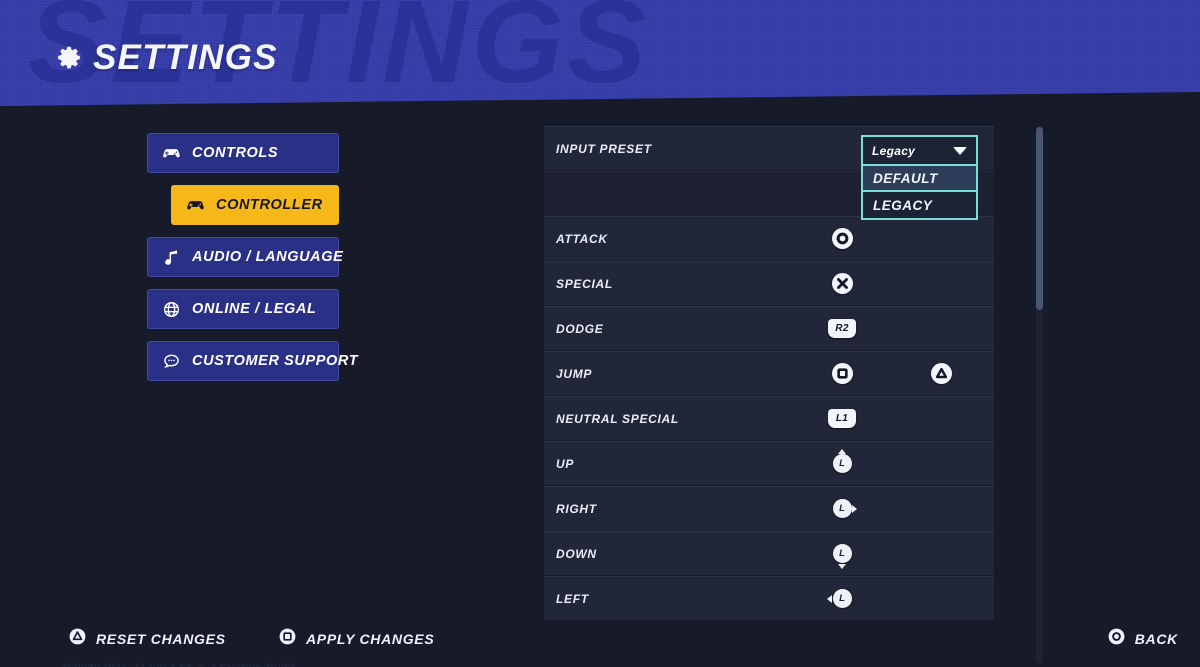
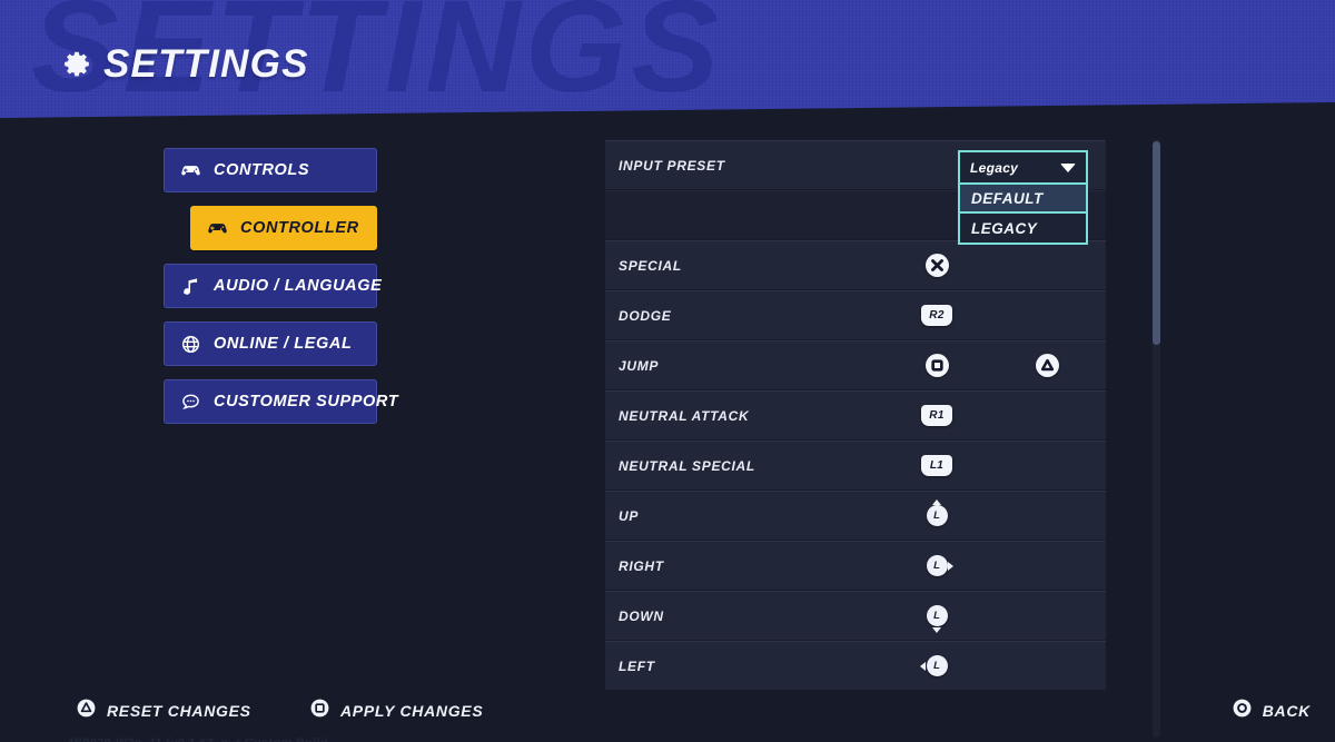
  SETTINGS
  CONTROLS
  CONTROLLER
  AUDIO / LANGUAGE
  ONLINE / LEGAL
  CUSTOMER SUPPORT
  INPUT PRESET
- ATTACK
  SPECIAL
  DODGE
  R2
  JUMP
+ NEUTRAL ATTACK
+ R1
  NEUTRAL SPECIAL
  L1
  UP
  L
  RIGHT
  L
  DOWN
  L
  LEFT
  L
  Legacy
  DEFAULT
  LEGACY
  RESET CHANGES
  APPLY CHANGES
  BACK
